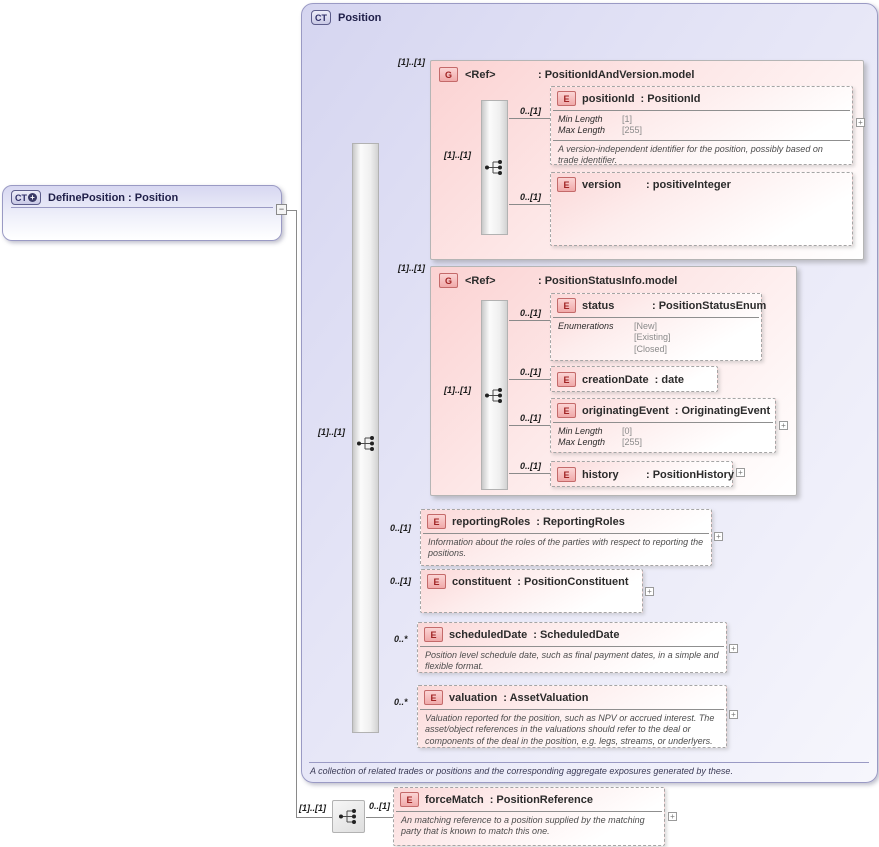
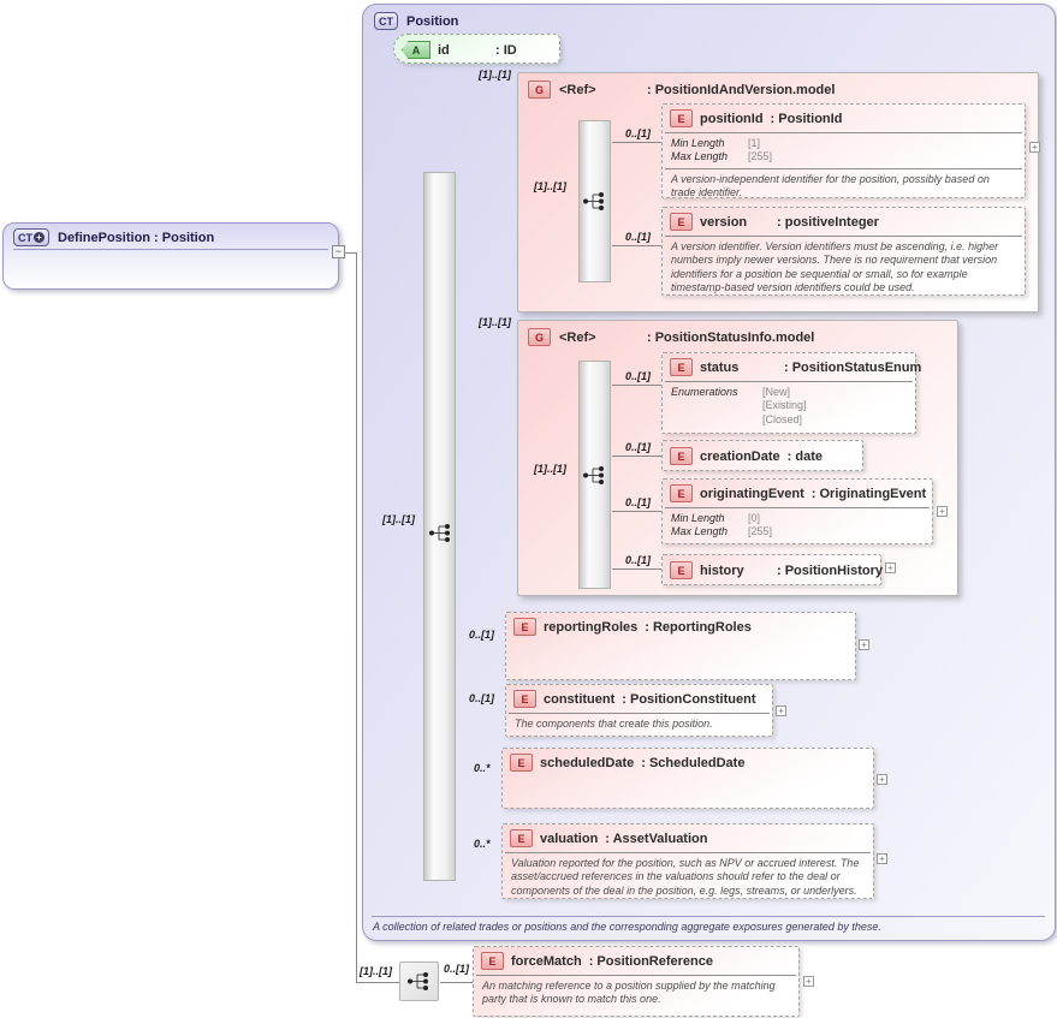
  CT
  Position
  A collection of related trades or positions and the corresponding aggregate exposures generated by these.
  CT
  +
  DefinePosition : Position
  −
+ A
+ id
+ : ID
  [1]..[1]
  [1]..[1]
  G
  <Ref>
  : PositionIdAndVersion.model
  [1]..[1]
  0..[1]
  E
  positionId
  : PositionId
  Min Length
  [1]
  Max Length
  [255]
  A version-independent identifier for the position, possibly based on trade identifier.
  +
  0..[1]
  E
  version
  : positiveInteger
+ A version identifier. Version identifiers must be ascending, i.e. higher numbers imply newer versions. There is no requirement that version identifiers for a position be sequential or small, so for example timestamp-based version identifiers could be used.
  [1]..[1]
  G
  <Ref>
  : PositionStatusInfo.model
  [1]..[1]
  0..[1]
  E
  status
  : PositionStatusEnum
  Enumerations
  [New]
  [Existing]
  [Closed]
  0..[1]
  E
  creationDate
  : date
  0..[1]
  E
  originatingEvent
  : OriginatingEvent
  Min Length
  [0]
  Max Length
  [255]
  +
  0..[1]
  E
  history
  : PositionHistory
  +
  0..[1]
  E
  reportingRoles
  : ReportingRoles
- Information about the roles of the parties with respect to reporting the positions.
  +
  0..[1]
  E
  constituent
  : PositionConstituent
+ The components that create this position.
  +
  0..*
  E
  scheduledDate
  : ScheduledDate
- Position level schedule date, such as final payment dates, in a simple and flexible format.
  +
  0..*
  E
  valuation
  : AssetValuation
- Valuation reported for the position, such as NPV or accrued interest. The asset/object references in the valuations should refer to the deal or components of the deal in the position, e.g. legs, streams, or underlyers.
+ Valuation reported for the position, such as NPV or accrued interest. The asset/accrued references in the valuations should refer to the deal or components of the deal in the position, e.g. legs, streams, or underlyers.
  +
  [1]..[1]
  0..[1]
  E
  forceMatch
  : PositionReference
  An matching reference to a position supplied by the matching party that is known to match this one.
  +
